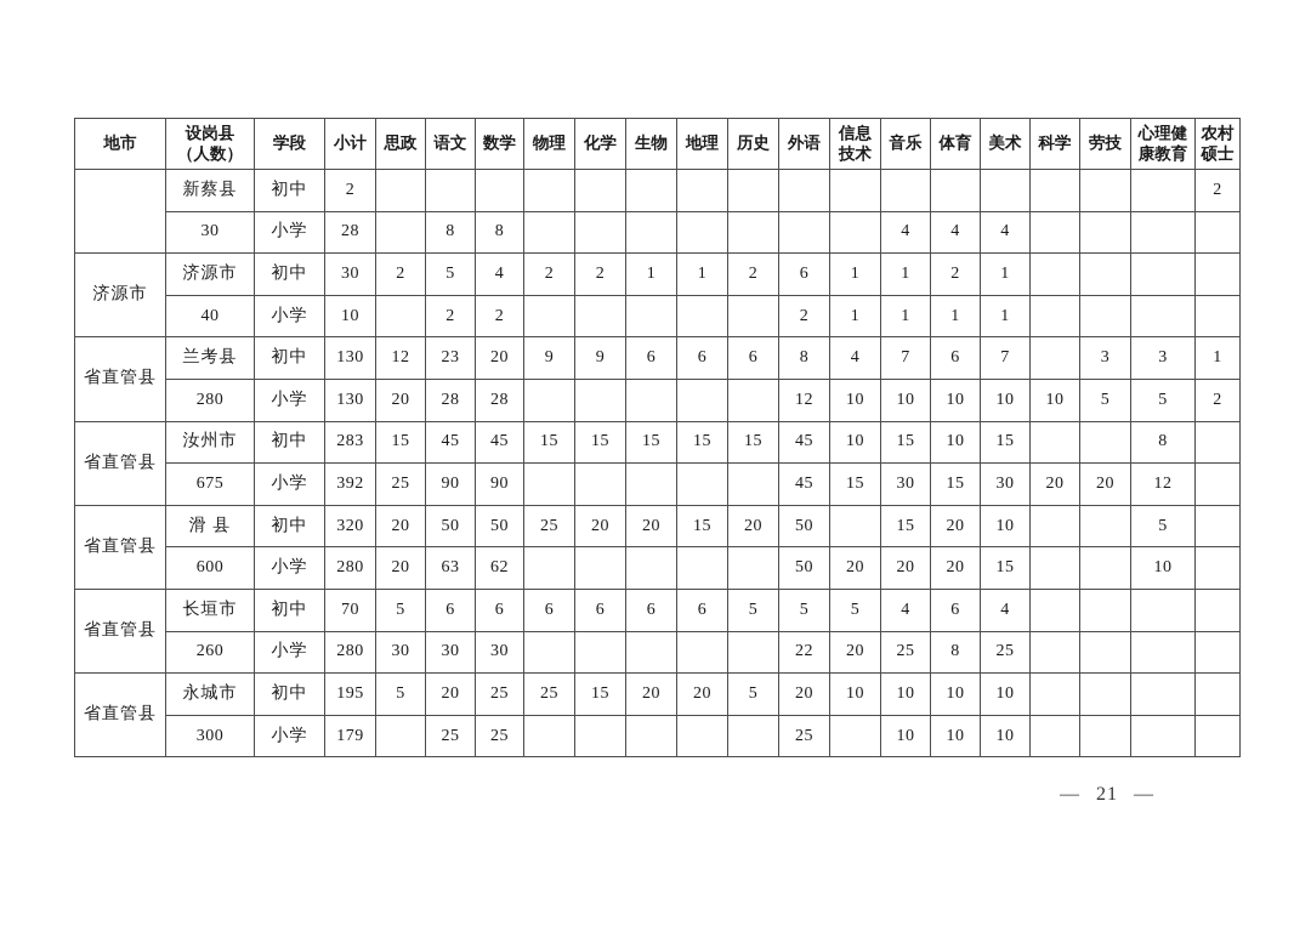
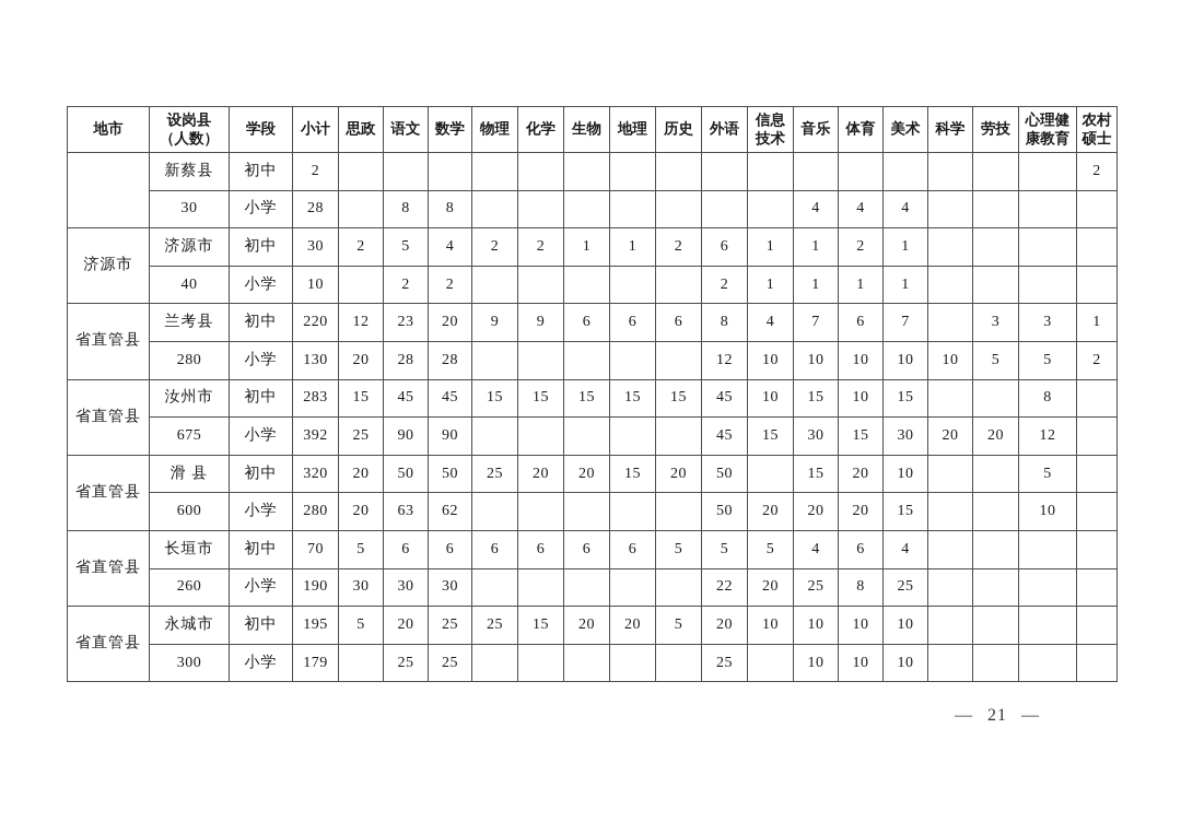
  地市	设岗县 （人数）	学段	小计	思政	语文	数学	物理	化学	生物	地理	历史	外语	信息 技术	音乐	体育	美术	科学	劳技	心理健 康教育	农村 硕士
  	新蔡县	初中	2																	2
  30	小学	28		8	8								4	4	4
  济源市	济源市	初中	30	2	5	4	2	2	1	1	2	6	1	1	2	1
  40	小学	10		2	2						2	1	1	1	1
- 省直管县	兰考县	初中	130	12	23	20	9	9	6	6	6	8	4	7	6	7		3	3	1
+ 省直管县	兰考县	初中	220	12	23	20	9	9	6	6	6	8	4	7	6	7		3	3	1
  280	小学	130	20	28	28						12	10	10	10	10	10	5	5	2
  省直管县	汝州市	初中	283	15	45	45	15	15	15	15	15	45	10	15	10	15			8
  675	小学	392	25	90	90						45	15	30	15	30	20	20	12
  省直管县	滑 县	初中	320	20	50	50	25	20	20	15	20	50		15	20	10			5
  600	小学	280	20	63	62						50	20	20	20	15			10
  省直管县	长垣市	初中	70	5	6	6	6	6	6	6	5	5	5	4	6	4
- 260	小学	280	30	30	30						22	20	25	8	25
+ 260	小学	190	30	30	30						22	20	25	8	25
  省直管县	永城市	初中	195	5	20	25	25	15	20	20	5	20	10	10	10	10
  300	小学	179		25	25						25		10	10	10
  — 21 —
